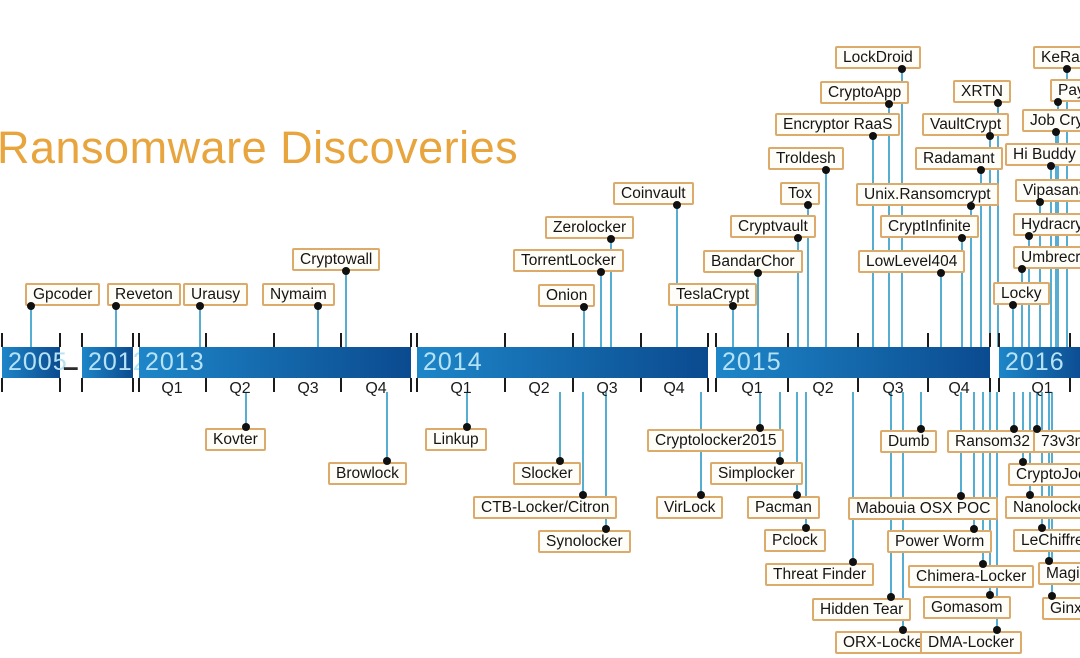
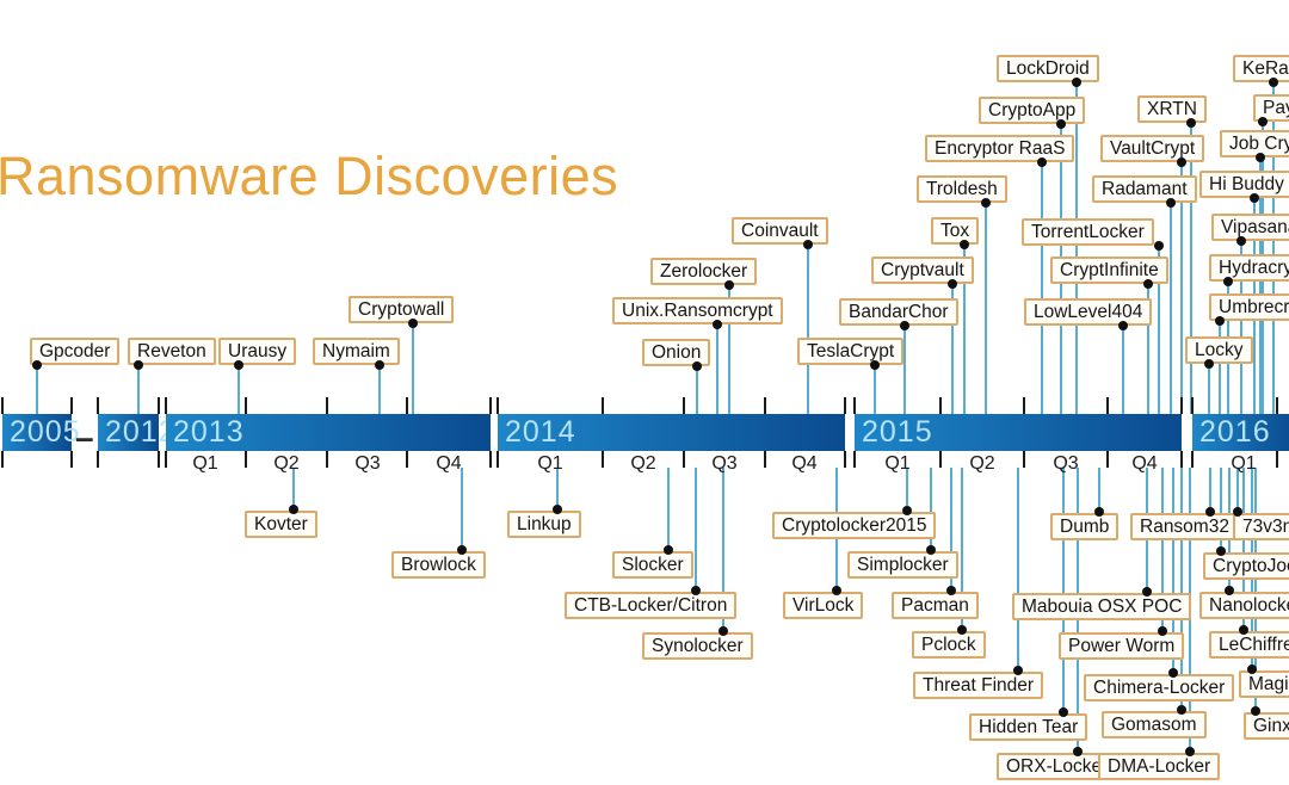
  Ransomware Discoveries
  2005
  201
  2013
  2014
  2015
  2016
  –
  Q1
  Q2
  Q3
  Q4
  Q1
  Q2
  Q3
  Q4
  Q1
  Q2
  Q3
  Q4
  Q1
  Gpcoder
  Reveton
  Urausy
  Nymaim
  Cryptowall
  Onion
- TorrentLocker
+ Unix.Ransomcrypt
  Zerolocker
  Coinvault
  TeslaCrypt
  BandarChor
  Cryptvault
  Tox
  Troldesh
  Encryptor RaaS
  CryptoApp
  LockDroid
- Unix.Ransomcrypt
+ TorrentLocker
  CryptInfinite
  LowLevel404
  XRTN
  VaultCrypt
  Radamant
  Locky
  KeRa
  Job Cr
  Hi Buddy
  Vipasan
  Hydracry
  Umbrecr
  Kovter
  Browlock
  Linkup
  Slocker
  CTB-Locker/Citron
  Synolocker
  Cryptolocker2015
  Simplocker
  VirLock
  Pacman
  Pclock
  Threat Finder
  Hidden Tear
  ORX-Locke
  Mabouia OSX POC
  Power Worm
  Chimera-Locker
  Gomasom
  DMA-Locker
  Dumb
  Ransom32
  73v3n
  CryptoJo
  Nanolock
  LeChiffre
  Magi
  Ginx
